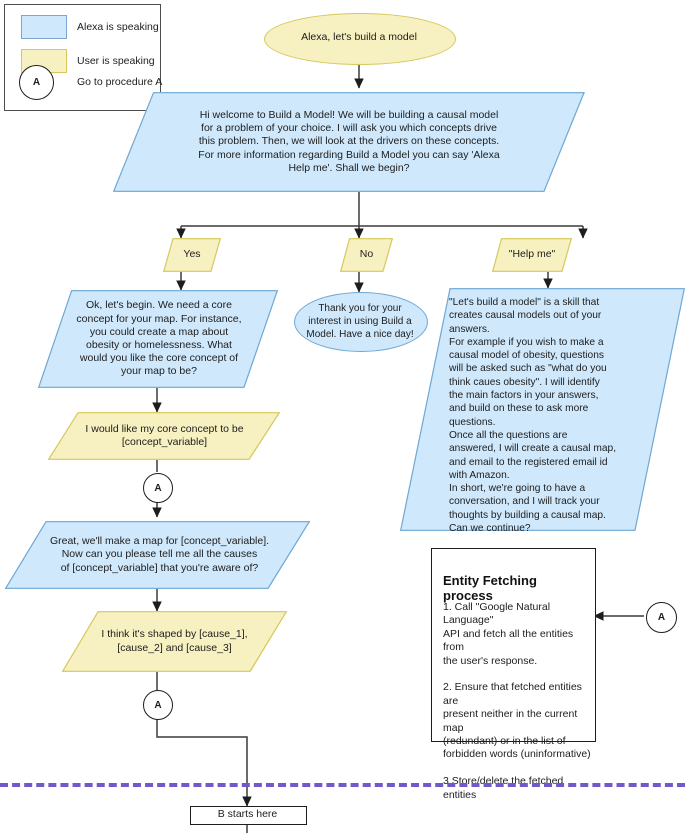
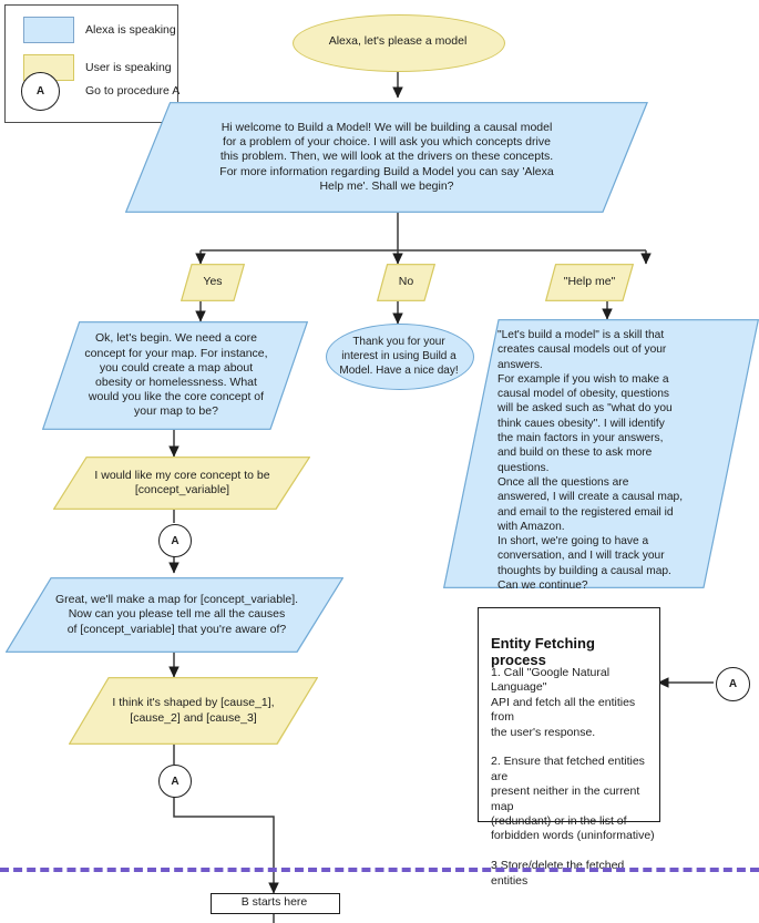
  Alexa is speaking
  User is speaking
  A
  Go to procedure A
- Alexa, let's build a model
+ Alexa, let's please a model
  Hi welcome to Build a Model! We will be building a causal model
  for a problem of your choice. I will ask you which concepts drive
  this problem. Then, we will look at the drivers on these concepts.
  For more information regarding Build a Model you can say 'Alexa
  Help me'. Shall we begin?
  Yes
  No
  "Help me"
  Ok, let's begin. We need a core
  concept for your map. For instance,
  you could create a map about
  obesity or homelessness. What
  would you like the core concept of
  your map to be?
  Thank you for your
  interest in using Build a
  Model. Have a nice day!
  "Let's build a model" is a skill that
  creates causal models out of your
  answers.
  For example if you wish to make a
  causal model of obesity, questions
  will be asked such as "what do you
  think caues obesity". I will identify
  the main factors in your answers,
  and build on these to ask more
  questions.
  Once all the questions are
  answered, I will create a causal map,
  and email to the registered email id
  with Amazon.
  In short, we're going to have a
  conversation, and I will track your
  thoughts by building a causal map.
  Can we continue?
  I would like my core concept to be
  [concept_variable]
  A
  Great, we'll make a map for [concept_variable].
  Now can you please tell me all the causes
  of [concept_variable] that you're aware of?
  I think it's shaped by [cause_1],
  [cause_2] and [cause_3]
  A
  Entity Fetching process
  1. Call "Google Natural Language"
  API and fetch all the entities from
  the user's response.
  2. Ensure that fetched entities are
  present neither in the current map
  (redundant) or in the list of
  forbidden words (uninformative)
  3.Store/delete the fetched entities
  A
  B starts here
